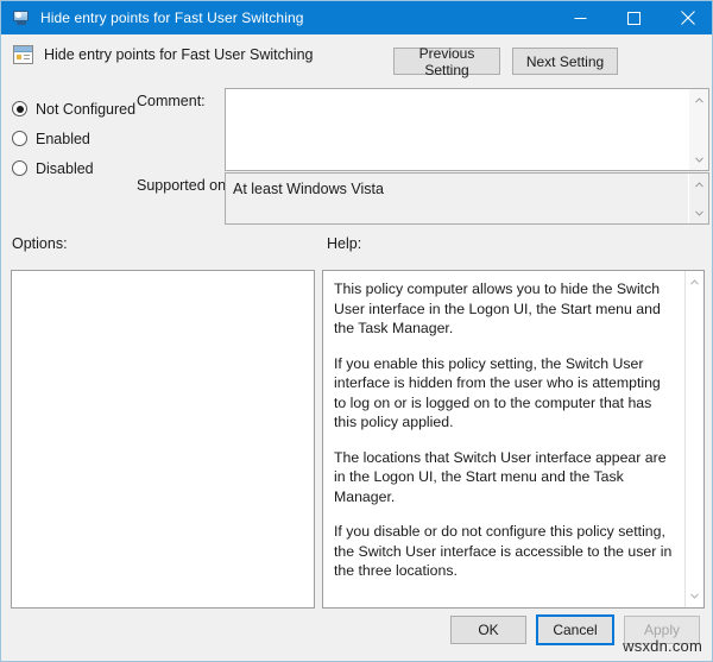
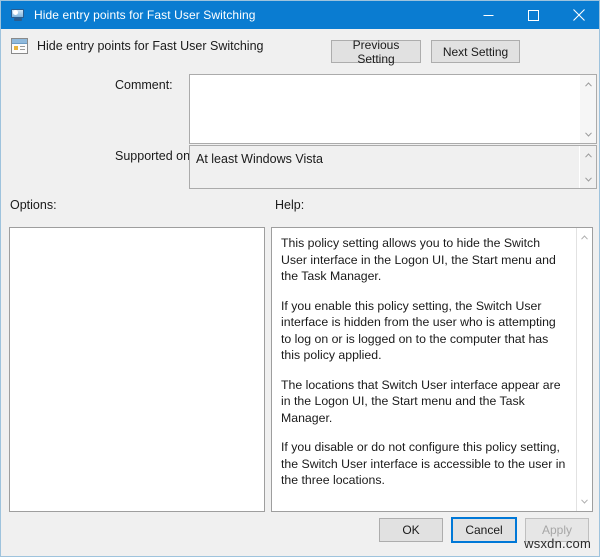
  Hide entry points for Fast User Switching
  Hide entry points for Fast User Switching
  Previous Setting
  Next Setting
- Not Configured
- Enabled
- Disabled
  Comment:
  Supported on
  At least Windows Vista
  Options:
  Help:
- This policy computer allows you to hide the Switch User interface in the Logon UI, the Start menu and the Task Manager.
+ This policy setting allows you to hide the Switch User interface in the Logon UI, the Start menu and the Task Manager.
  If you enable this policy setting, the Switch User interface is hidden from the user who is attempting to log on or is logged on to the computer that has this policy applied.
  The locations that Switch User interface appear are in the Logon UI, the Start menu and the Task Manager.
  If you disable or do not configure this policy setting, the Switch User interface is accessible to the user in the three locations.
  OK
  Cancel
  Apply
  wsxdn.com
